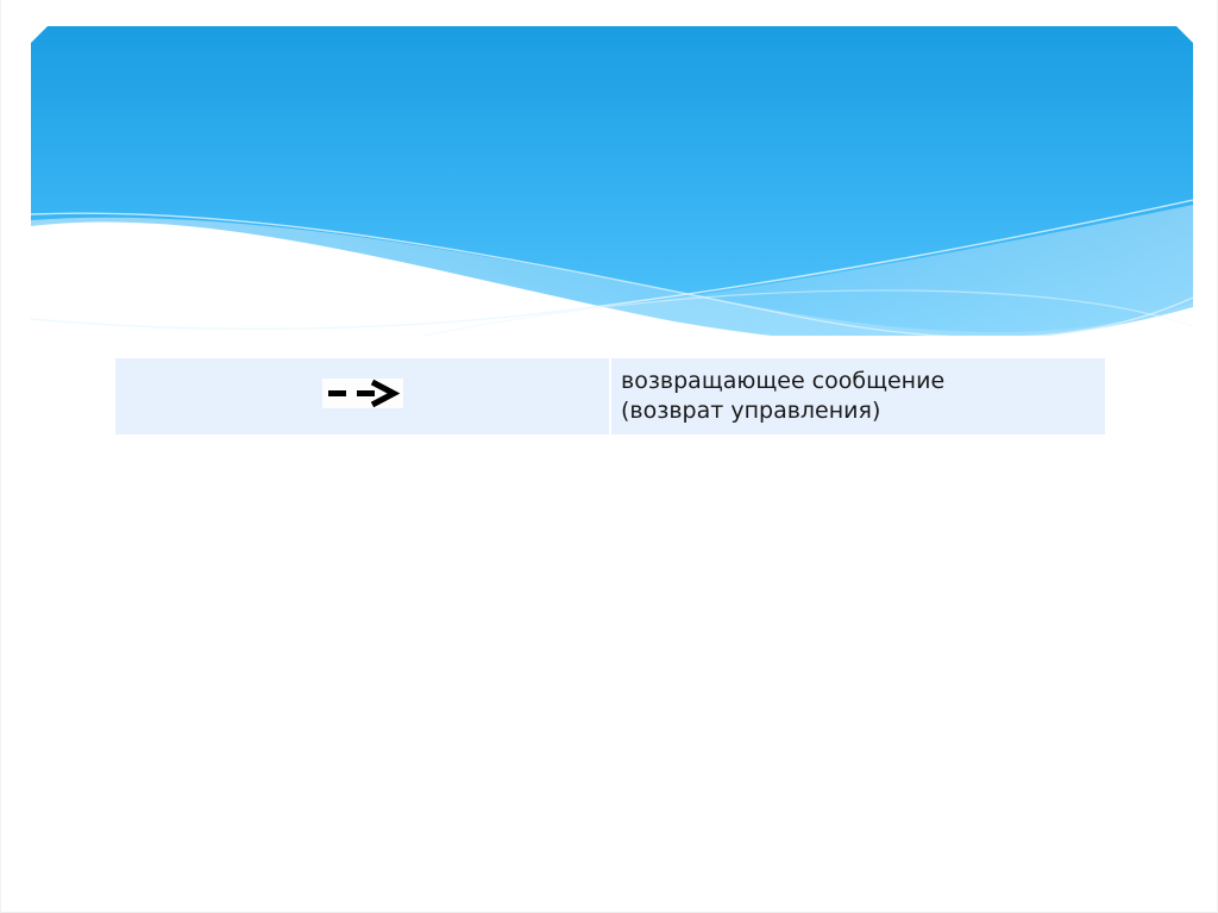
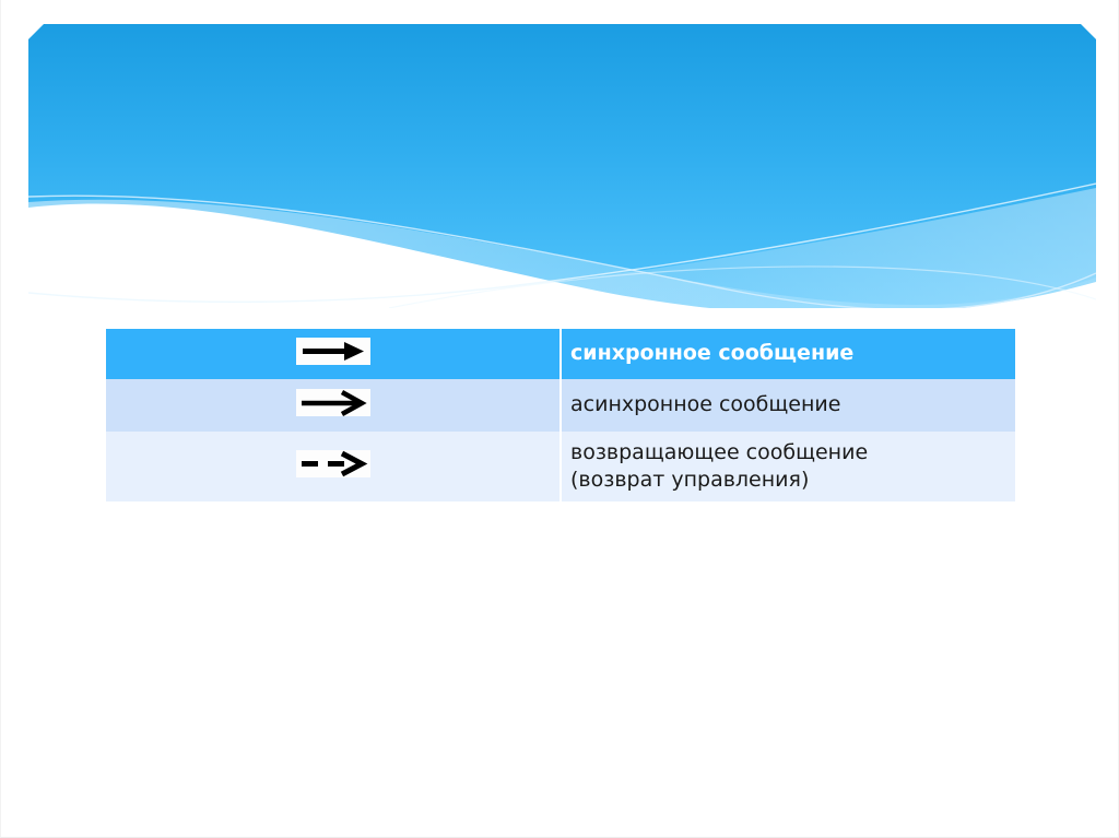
+ 	синхронное сообщение
+ 	асинхронное сообщение
  	возвращающее сообщение (возврат управления)
